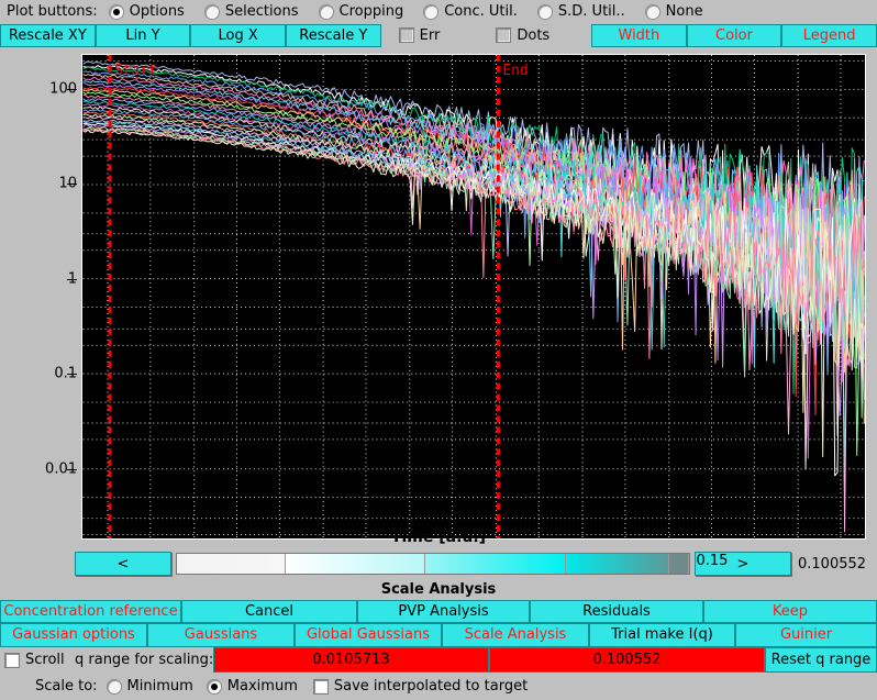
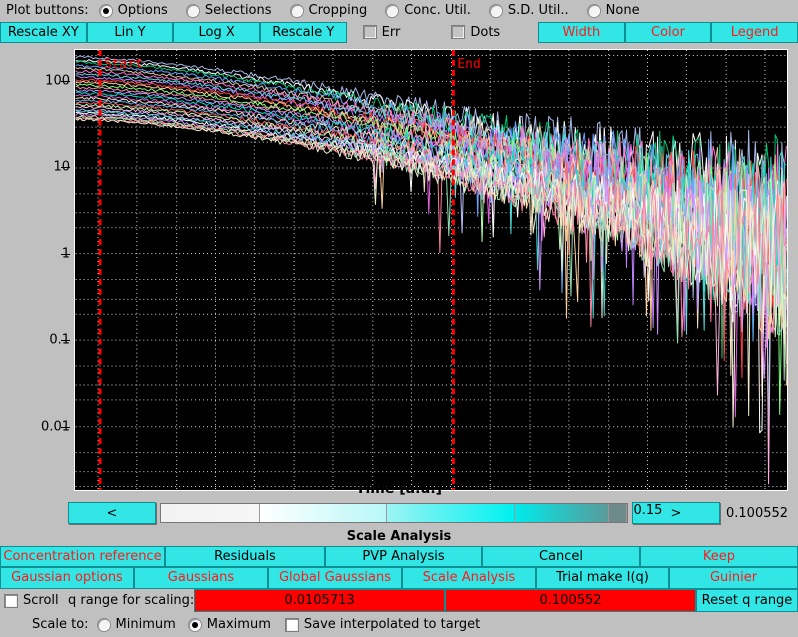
  Plot buttons:
  Options
  Selections
  Cropping
  Conc. Util.
  S.D. Util..
  None
  Rescale XY
  Lin Y
  Log X
  Rescale Y
  Err
  Dots
  Width
  Color
  Legend
  0.0
  Start
  End
  0.15
  Time [a.u.]
  <
  >
  0.100552
  Scale Analysis
  Concentration reference
- Cancel
+ Residuals
  PVP Analysis
- Residuals
+ Cancel
  Keep
  Gaussian options
  Gaussians
  Global Gaussians
  Scale Analysis
  Trial make I(q)
  Guinier
  Scroll
  q range for scaling:
  0.0105713
  0.100552
  Reset q range
  Scale to:
  Minimum
  Maximum
  Save interpolated to target
